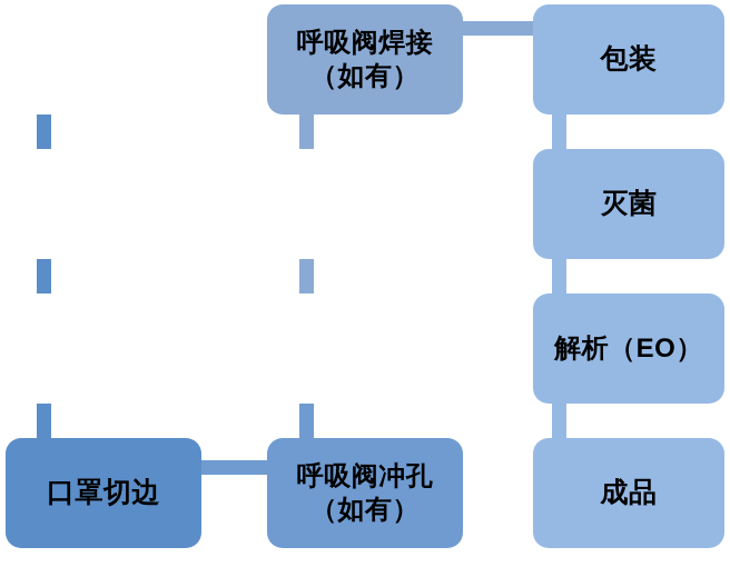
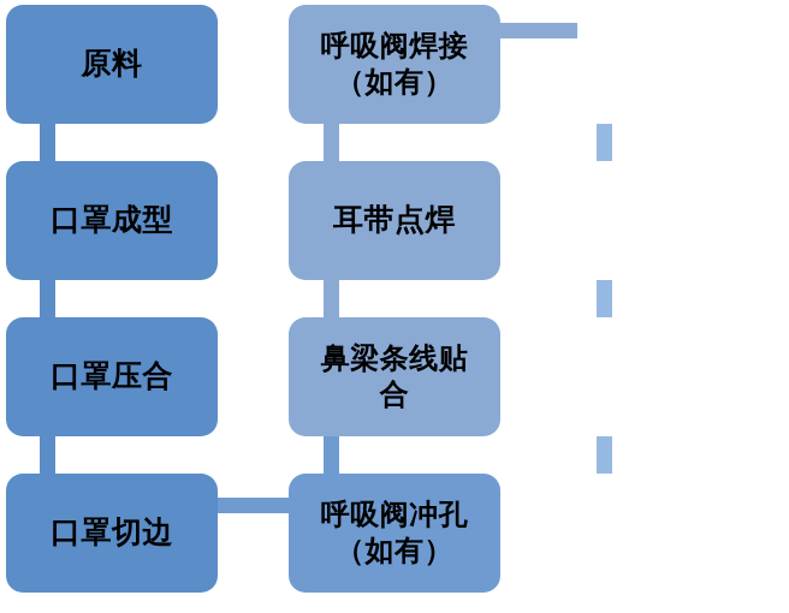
+ 原料
+ 口罩成型
+ 口罩压合
  口罩切边
  呼吸阀焊接
  （如有）
+ 耳带点焊
+ 鼻梁条线贴
+ 合
  呼吸阀冲孔
  （如有）
- 包装
- 灭菌
- 解析（EO）
- 成品
